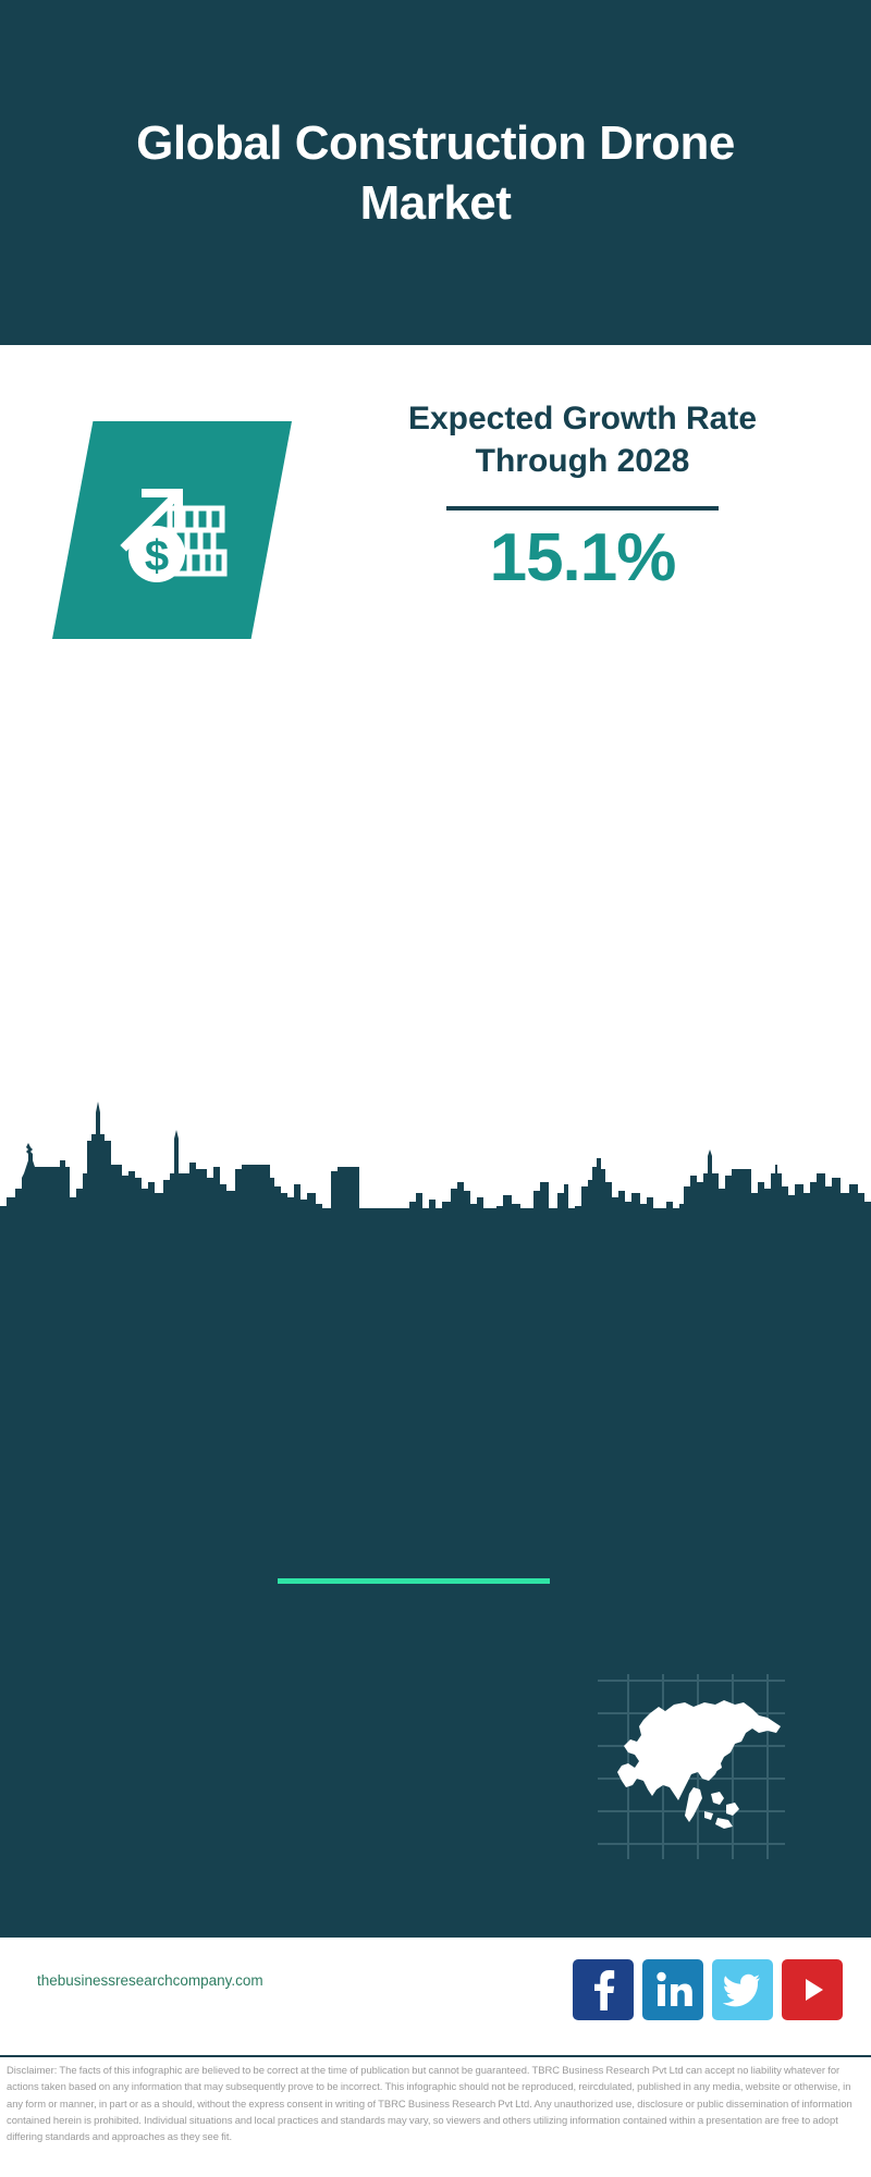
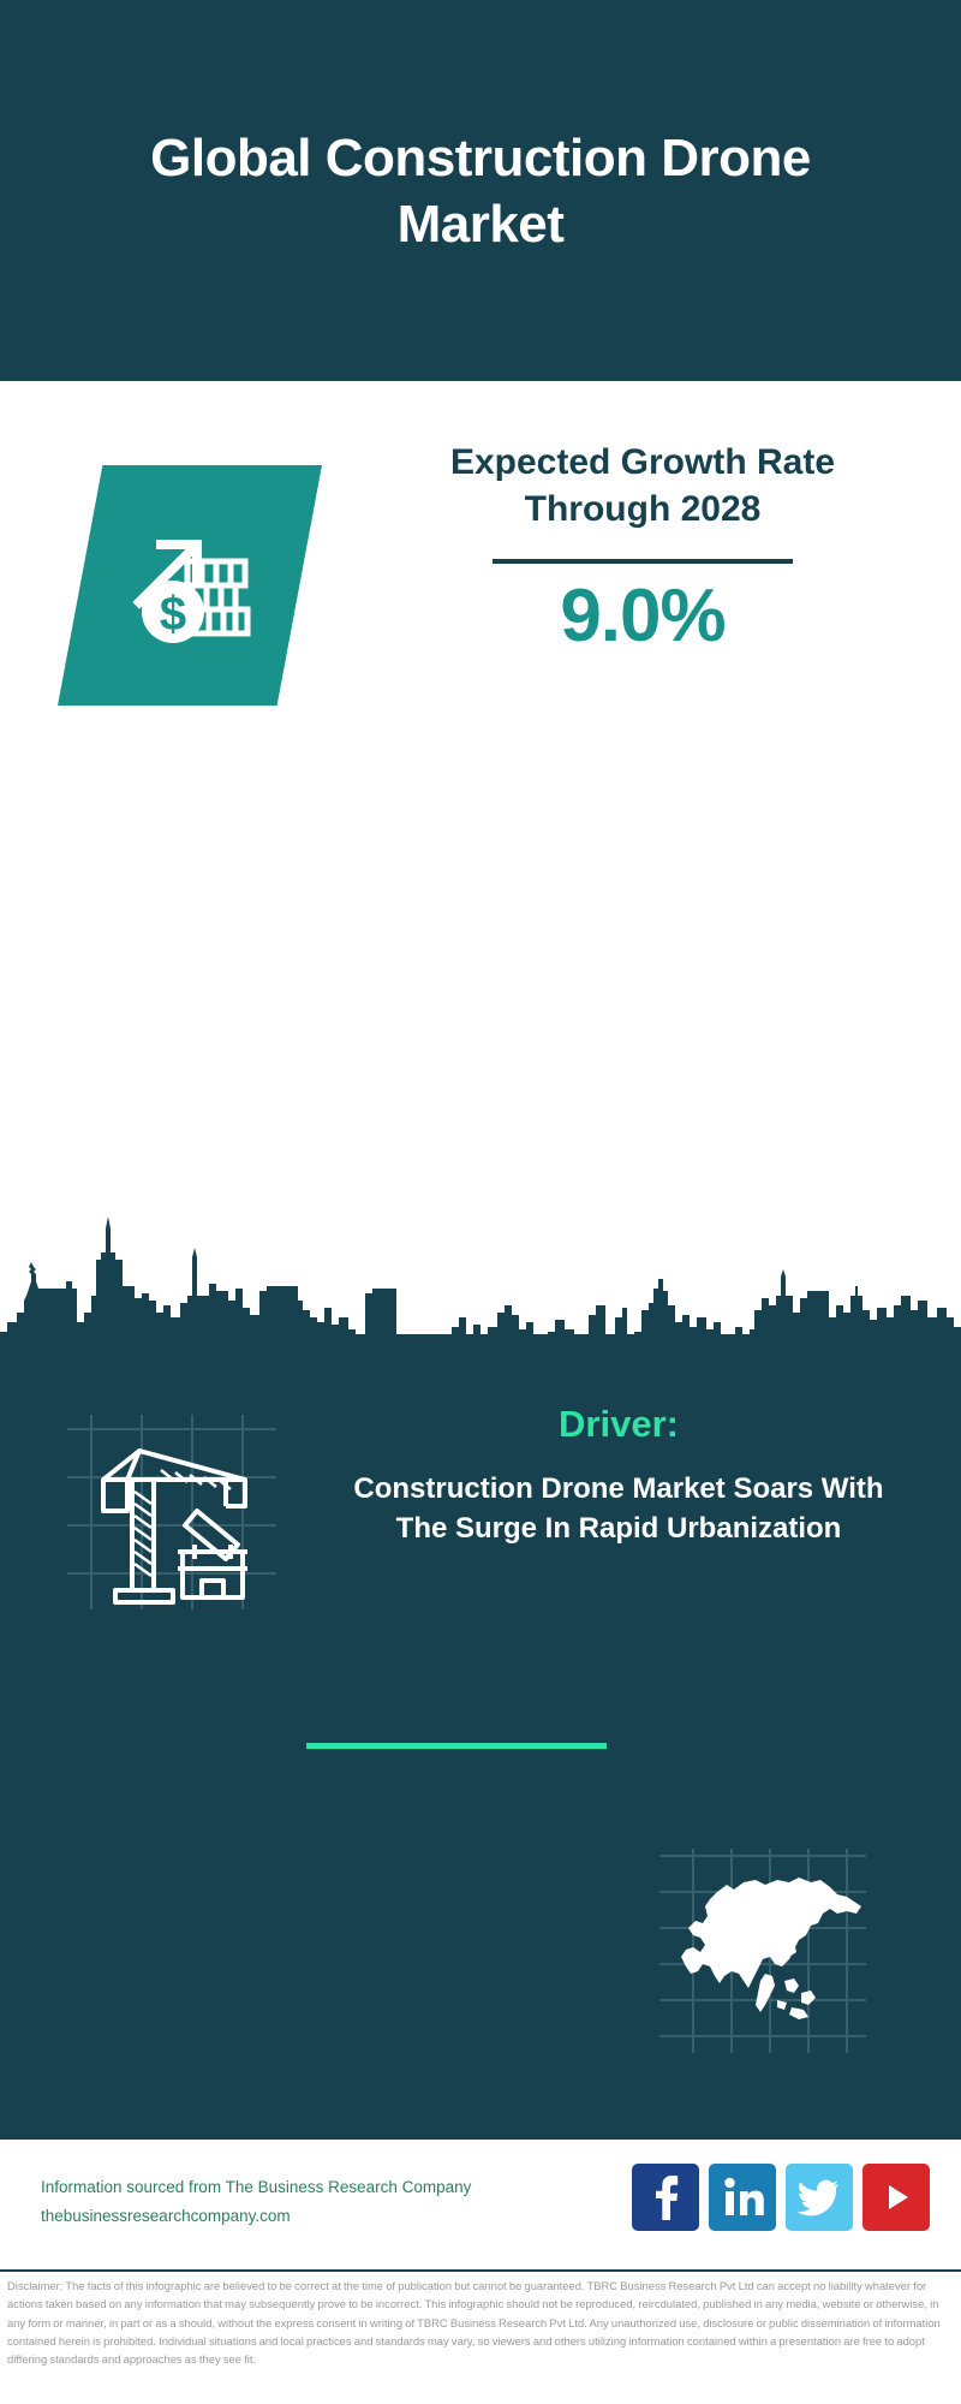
  Global Construction Drone Market
  $
  Expected Growth Rate Through 2028
- 15.1%
+ 9.0%
+ Driver:
+ Construction Drone Market Soars With The Surge In Rapid Urbanization
+ Information sourced from The Business Research Company
  thebusinessresearchcompany.com
  Disclaimer: The facts of this infographic are believed to be correct at the time of publication but cannot be guaranteed. TBRC Business Research Pvt Ltd can accept no liability whatever for actions taken based on any information that may subsequently prove to be incorrect. This infographic should not be reproduced, reircdulated, published in any media, website or otherwise, in any form or manner, in part or as a should, without the express consent in writing of TBRC Business Research Pvt Ltd. Any unauthorized use, disclosure or public dissemination of information contained herein is prohibited. Individual situations and local practices and standards may vary, so viewers and others utilizing information contained within a presentation are free to adopt differing standards and approaches as they see fit.
